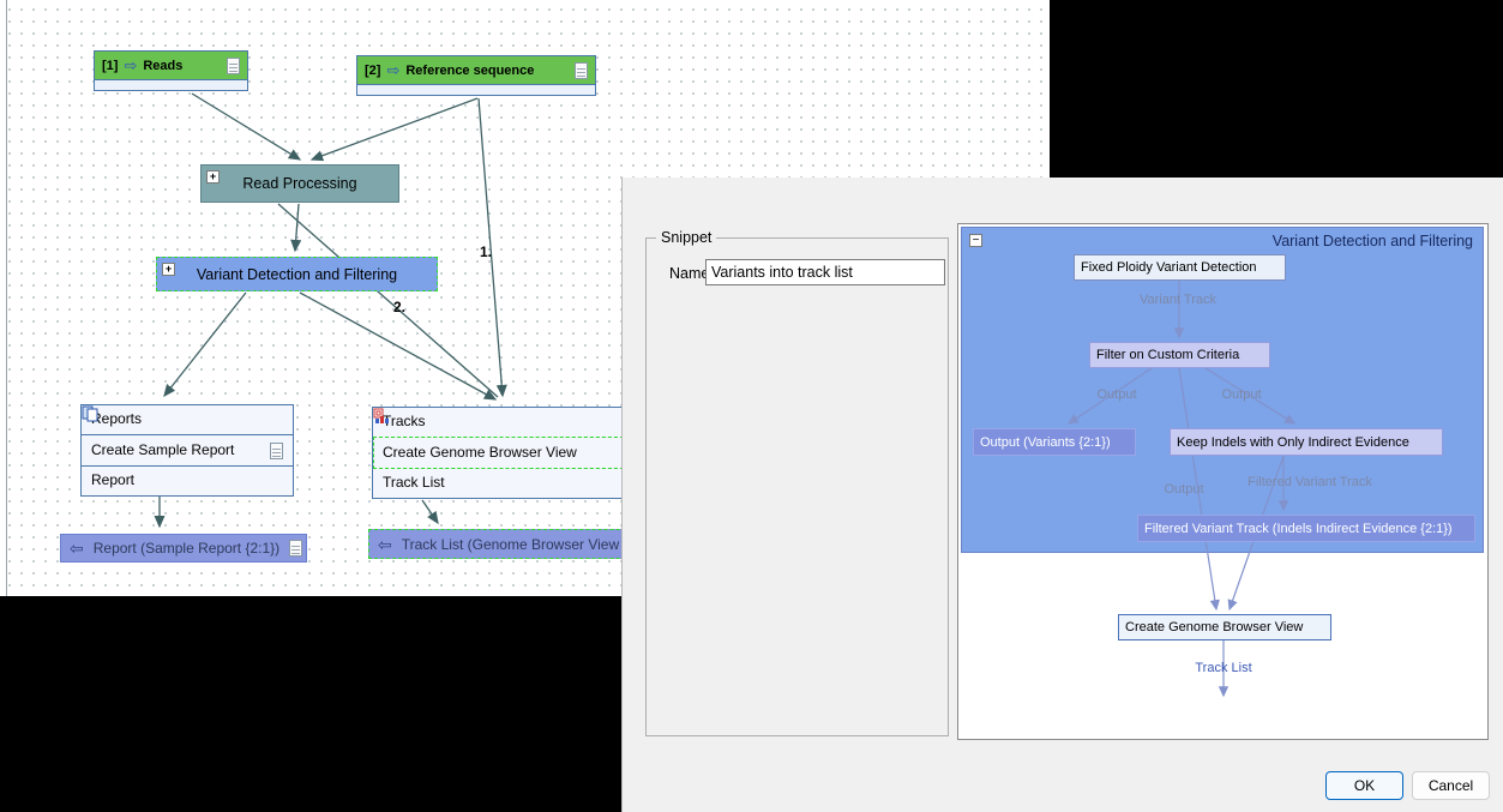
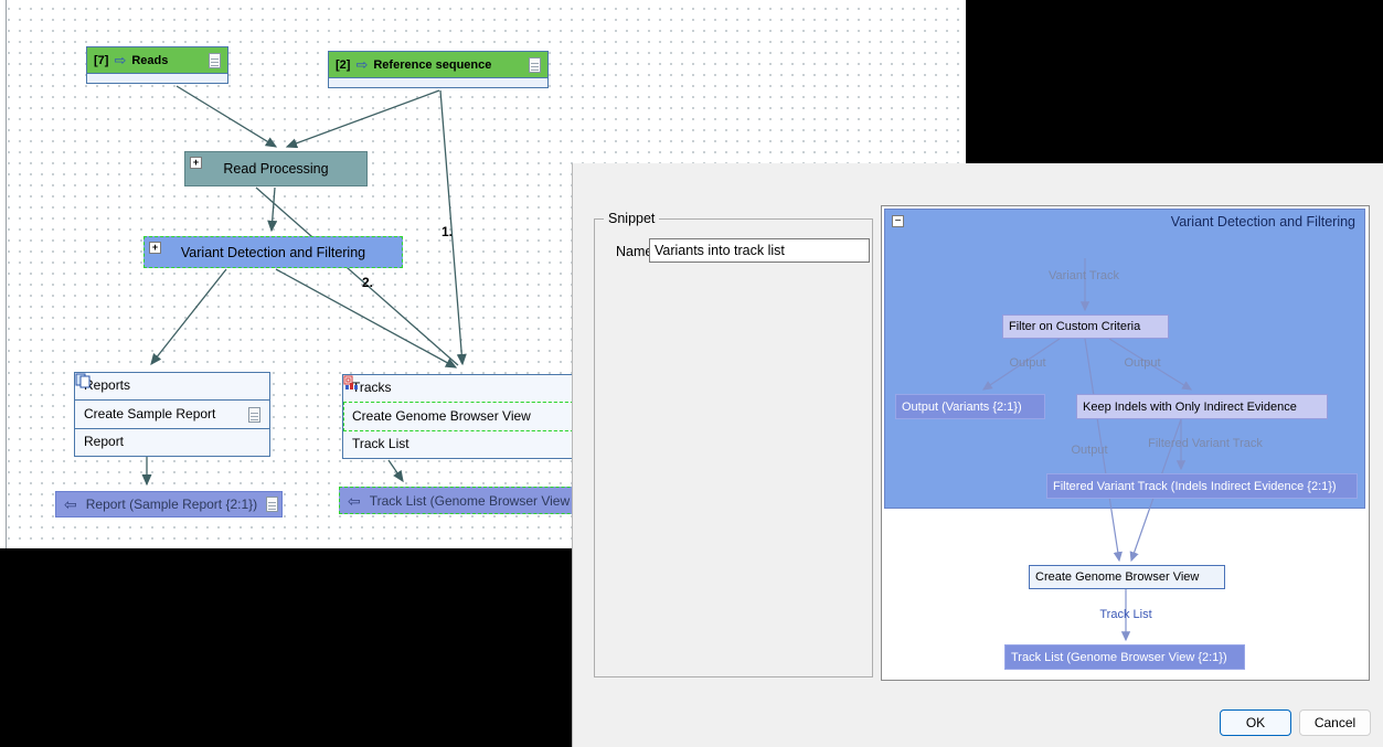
  1.
  2.
- [1]
+ [7]
  ⇨
  Reads
  [2]
  ⇨
  Reference sequence
  +
  Read Processing
  +
  Variant Detection and Filtering
  eports
  Create Sample Report
  Report
  racks
  Create Genome Browser View
  Track List
  ⇦
  Report (Sample Report {2:1})
  ⇦
  Track List (Genome Browser View
  Snippet
  Variants into track list
  −
  Variant Detection and Filtering
  Variant Track
  Output
  Output
  Filtered Variant Track
  Output
  Track List
- Fixed Ploidy Variant Detection
  Filter on Custom Criteria
  Output (Variants {2:1})
  Keep Indels with Only Indirect Evidence
  Filtered Variant Track (Indels Indirect Evidence {2:1})
  Create Genome Browser View
+ Track List (Genome Browser View {2:1})
  OK
  Cancel
